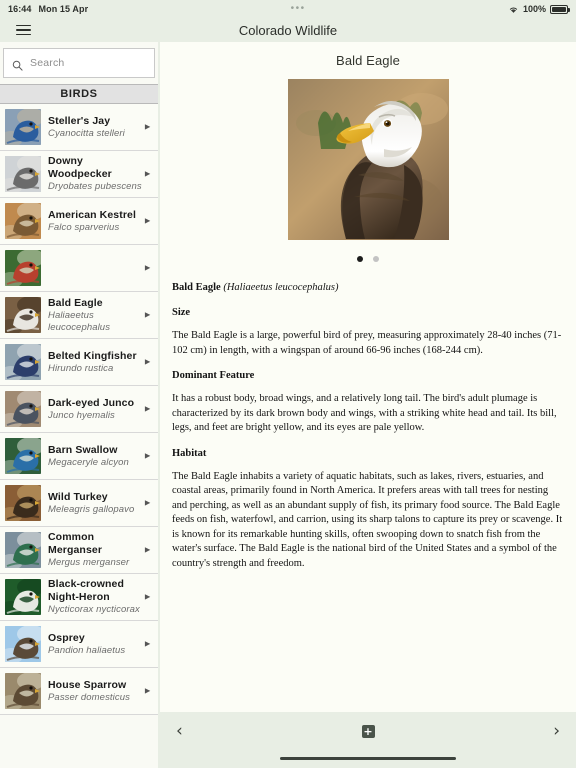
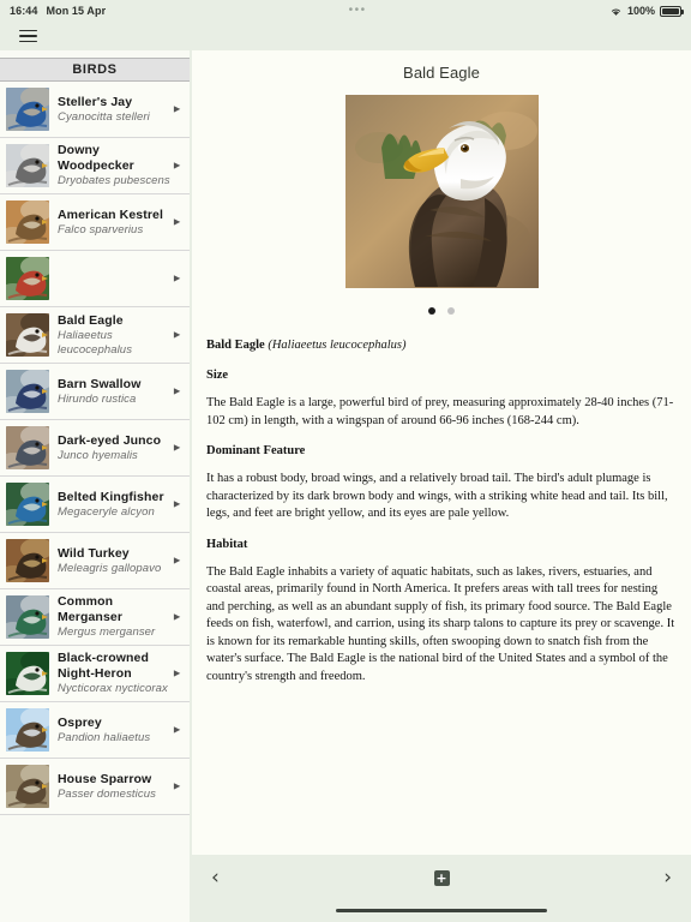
  16:44
  Mon 15 Apr
  •••
  100%
- Colorado Wildlife
- Search
  BIRDS
  Steller's Jay
  Cyanocitta stelleri
  ►
  Downy Woodpecker
  Dryobates pubescens
  ►
  American Kestrel
  Falco sparverius
  ►
  ►
  Bald Eagle
  Haliaeetus leucocephalus
  ►
- Belted Kingfisher
+ Barn Swallow
  Hirundo rustica
  ►
  Dark-eyed Junco
  Junco hyemalis
  ►
- Barn Swallow
+ Belted Kingfisher
  Megaceryle alcyon
  ►
  Wild Turkey
  Meleagris gallopavo
  ►
  Common Merganser
  Mergus merganser
  ►
  Black-crowned Night-Heron
  Nycticorax nycticorax
  ►
  Osprey
  Pandion haliaetus
  ►
  House Sparrow
  Passer domesticus
  ►
  Bald Eagle
  Bald Eagle (Haliaeetus leucocephalus)
  Size
  The Bald Eagle is a large, powerful bird of prey, measuring approximately 28-40 inches (71-102 cm) in length, with a wingspan of around 66-96 inches (168-244 cm).
  Dominant Feature
- It has a robust body, broad wings, and a relatively long tail. The bird's adult plumage is characterized by its dark brown body and wings, with a striking white head and tail. Its bill, legs, and feet are bright yellow, and its eyes are pale yellow.
+ It has a robust body, broad wings, and a relatively broad tail. The bird's adult plumage is characterized by its dark brown body and wings, with a striking white head and tail. Its bill, legs, and feet are bright yellow, and its eyes are pale yellow.
  Habitat
  The Bald Eagle inhabits a variety of aquatic habitats, such as lakes, rivers, estuaries, and coastal areas, primarily found in North America. It prefers areas with tall trees for nesting and perching, as well as an abundant supply of fish, its primary food source. The Bald Eagle feeds on fish, waterfowl, and carrion, using its sharp talons to capture its prey or scavenge. It is known for its remarkable hunting skills, often swooping down to snatch fish from the water's surface. The Bald Eagle is the national bird of the United States and a symbol of the country's strength and freedom.
  ‹
  +
  ›
